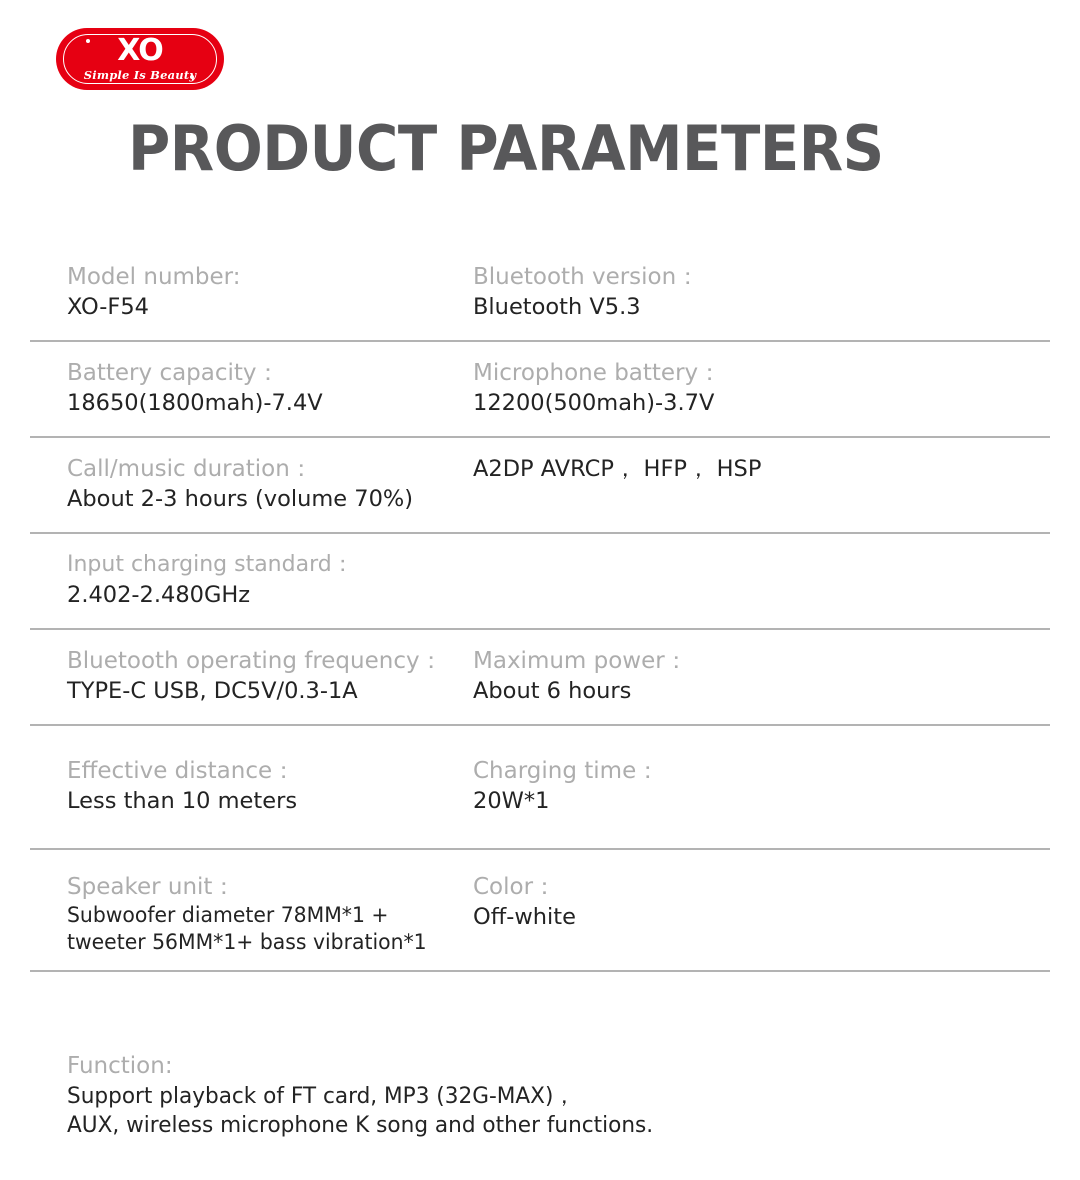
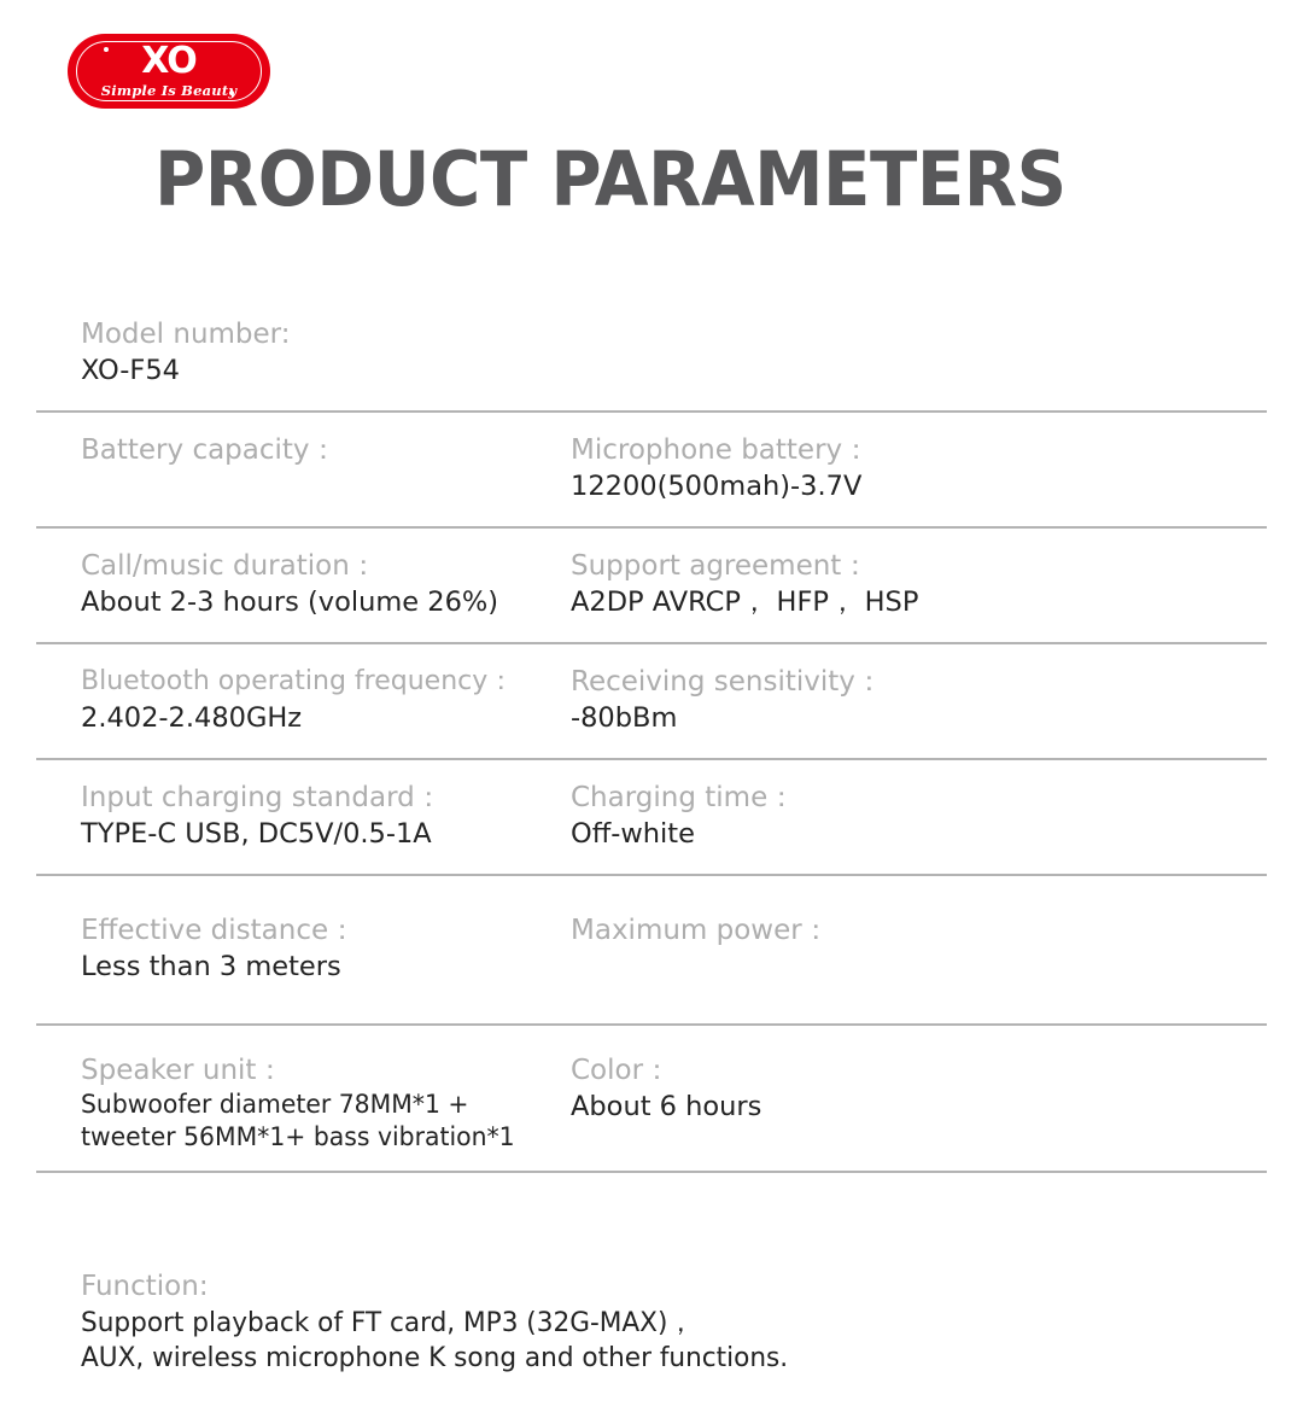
  XO
  Simple Is Beauty
  PRODUCT PARAMETERS
  Model number:
  XO-F54
- Bluetooth version：
- Bluetooth V5.3
  Battery capacity：
- 18650(1800mah)-7.4V
  Microphone battery：
  12200(500mah)-3.7V
  Call/music duration：
- About 2-3 hours (volume 70%)
+ About 2-3 hours (volume 26%)
+ Support agreement：
  A2DP AVRCP， HFP， HSP
- Input charging standard：
+ Bluetooth operating frequency：
  2.402-2.480GHz
+ Receiving sensitivity：
+ -80bBm
- Bluetooth operating frequency：
+ Input charging standard：
- TYPE-C USB, DC5V/0.3-1A
+ TYPE-C USB, DC5V/0.5-1A
- Maximum power：
+ Charging time：
- About 6 hours
+ Off-white
  Effective distance：
- Less than 10 meters
+ Less than 3 meters
- Charging time：
+ Maximum power：
- 20W*1
  Speaker unit：
  Subwoofer diameter 78MM*1 +
  tweeter 56MM*1+ bass vibration*1
  Color：
- Off-white
+ About 6 hours
  Function:
  Support playback of FT card, MP3 (32G-MAX)，
  AUX, wireless microphone K song and other functions.
